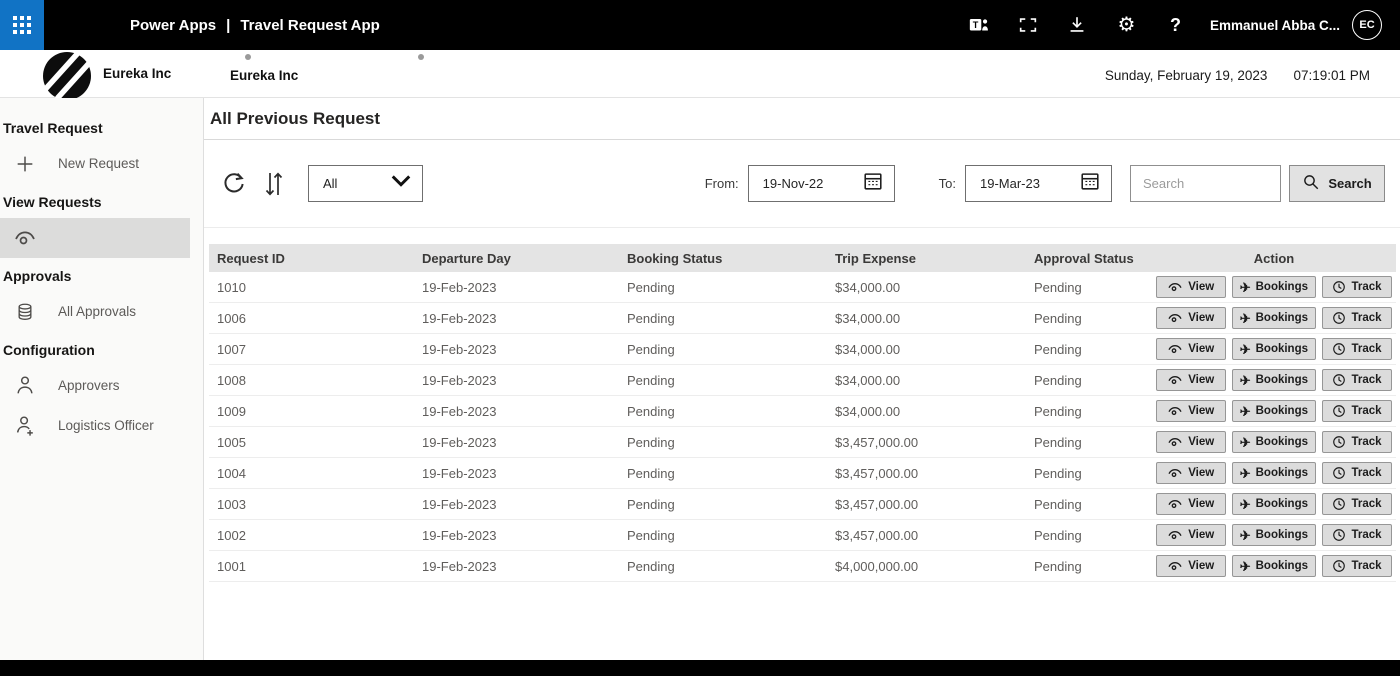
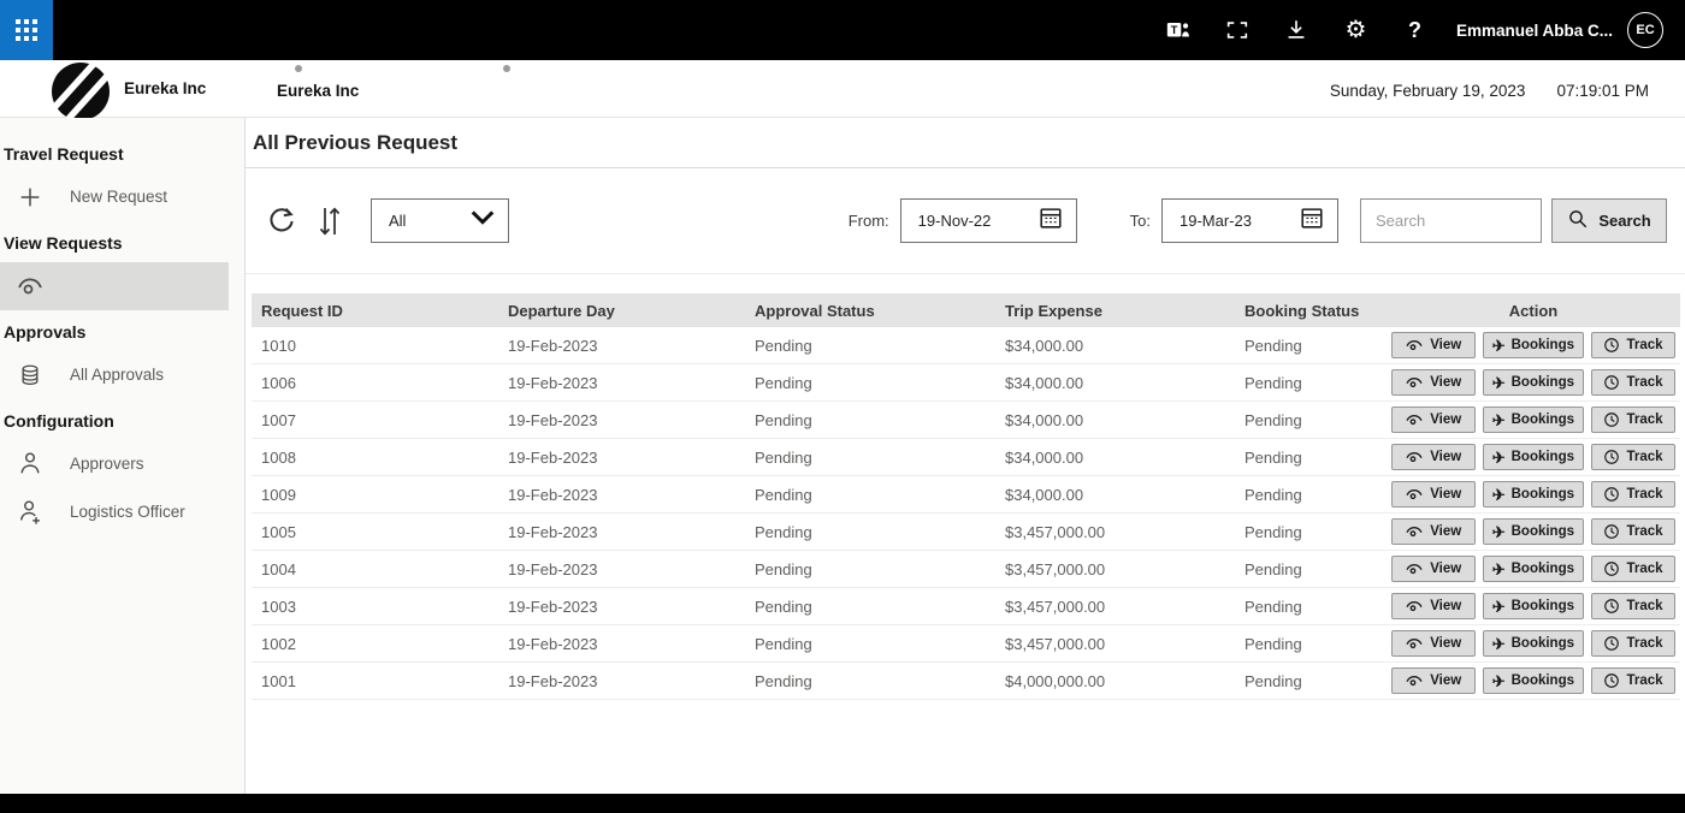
- Power Apps
- |
- Travel Request App
  T
  ⚙
  ?
  Emmanuel Abba C...
  EC
  Eureka Inc
  Eureka Inc
  Sunday, February 19, 2023
  07:19:01 PM
  Travel Request
  New Request
  View Requests
  Approvals
  All Approvals
  Configuration
  Approvers
  Logistics Officer
  All Previous Request
  All
  From:
  19-Nov-22
  To:
  19-Mar-23
  Search
  Search
  Request ID
  Departure Day
- Booking Status
+ Approval Status
  Trip Expense
- Approval Status
+ Booking Status
  Action
  1010
  19-Feb-2023
  Pending
  $34,000.00
  Pending
  View
  ✈
  Bookings
  Track
  1006
  19-Feb-2023
  Pending
  $34,000.00
  Pending
  View
  ✈
  Bookings
  Track
  1007
  19-Feb-2023
  Pending
  $34,000.00
  Pending
  View
  ✈
  Bookings
  Track
  1008
  19-Feb-2023
  Pending
  $34,000.00
  Pending
  View
  ✈
  Bookings
  Track
  1009
  19-Feb-2023
  Pending
  $34,000.00
  Pending
  View
  ✈
  Bookings
  Track
  1005
  19-Feb-2023
  Pending
  $3,457,000.00
  Pending
  View
  ✈
  Bookings
  Track
  1004
  19-Feb-2023
  Pending
  $3,457,000.00
  Pending
  View
  ✈
  Bookings
  Track
  1003
  19-Feb-2023
  Pending
  $3,457,000.00
  Pending
  View
  ✈
  Bookings
  Track
  1002
  19-Feb-2023
  Pending
  $3,457,000.00
  Pending
  View
  ✈
  Bookings
  Track
  1001
  19-Feb-2023
  Pending
  $4,000,000.00
  Pending
  View
  ✈
  Bookings
  Track
